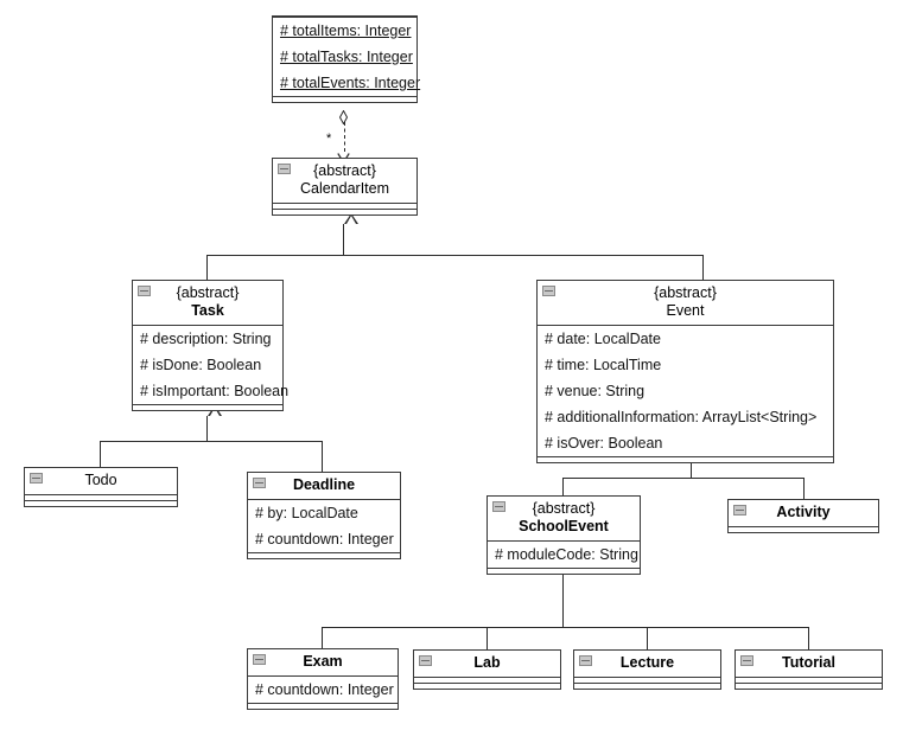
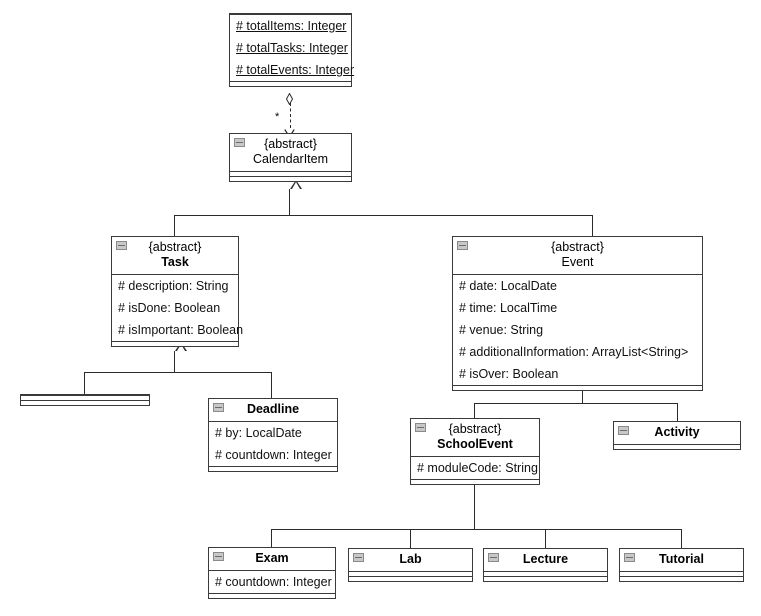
  *
  # totalItems: Integer
  # totalTasks: Integer
  # totalEvents: Integer
  {abstract}
  CalendarItem
  {abstract}
  Task
  # description: String
  # isDone: Boolean
  # isImportant: Boolean
  {abstract}
  Event
  # date: LocalDate
  # time: LocalTime
  # venue: String
  # additionalInformation: ArrayList<String>
  # isOver: Boolean
- Todo
  Deadline
  # by: LocalDate
  # countdown: Integer
  {abstract}
  SchoolEvent
  # moduleCode: String
  Activity
  Exam
  # countdown: Integer
  Lab
  Lecture
  Tutorial
